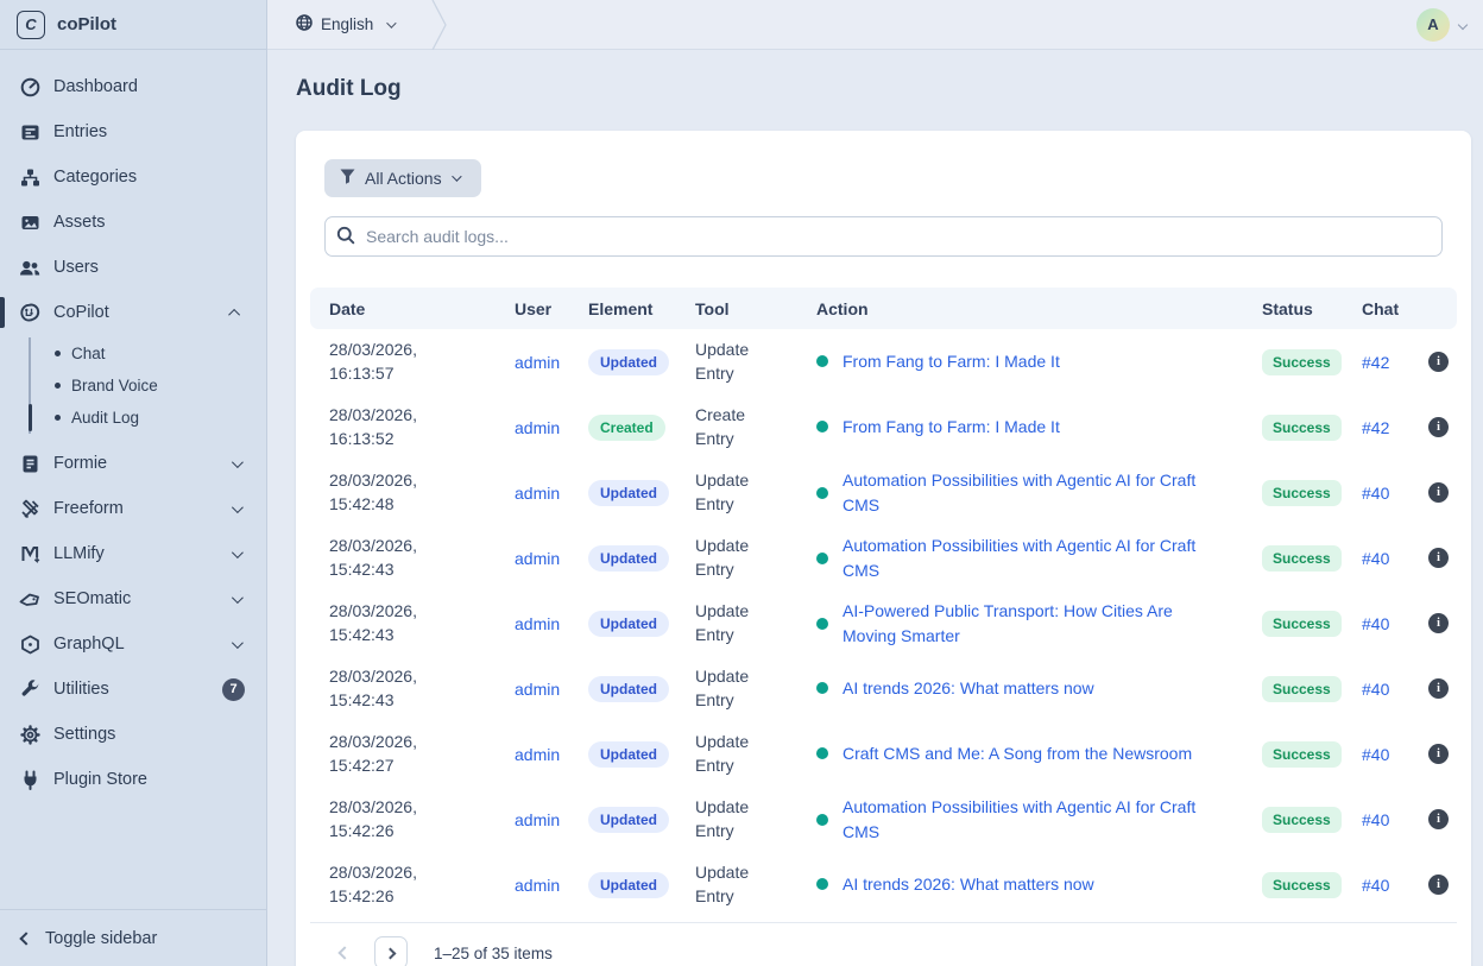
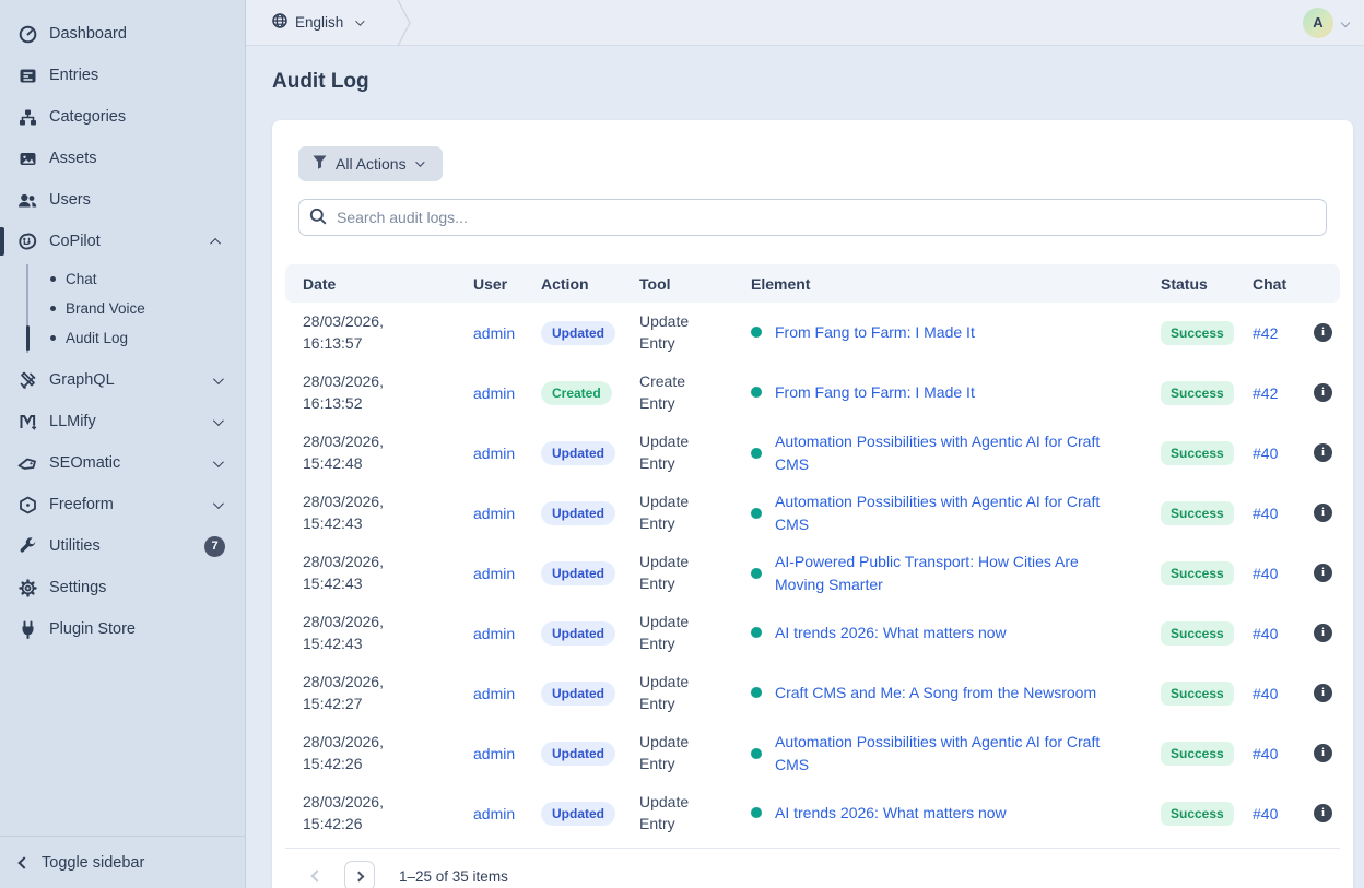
- C
- coPilot
  Dashboard
  Entries
  Categories
  Assets
  Users
  CoPilot
  Chat
  Brand Voice
  Audit Log
- Formie
- Freeform
+ GraphQL
  LLMify
  SEOmatic
- GraphQL
+ Freeform
  Utilities
  7
  Settings
  Plugin Store
  Toggle sidebar
  English
  A
  Audit Log
  All Actions
  Search audit logs...
  Date
  User
- Element
+ Action
  Tool
- Action
+ Element
  Status
  Chat
  28/03/2026, 16:13:57
  admin
  Updated
  Update Entry
  From Fang to Farm: I Made It
  Success
  #42
  i
  28/03/2026, 16:13:52
  admin
  Created
  Create Entry
  From Fang to Farm: I Made It
  Success
  #42
  i
  28/03/2026, 15:42:48
  admin
  Updated
  Update Entry
  Automation Possibilities with Agentic AI for Craft CMS
  Success
  #40
  i
  28/03/2026, 15:42:43
  admin
  Updated
  Update Entry
  Automation Possibilities with Agentic AI for Craft CMS
  Success
  #40
  i
  28/03/2026, 15:42:43
  admin
  Updated
  Update Entry
  AI-Powered Public Transport: How Cities Are Moving Smarter
  Success
  #40
  i
  28/03/2026, 15:42:43
  admin
  Updated
  Update Entry
  AI trends 2026: What matters now
  Success
  #40
  i
  28/03/2026, 15:42:27
  admin
  Updated
  Update Entry
  Craft CMS and Me: A Song from the Newsroom
  Success
  #40
  i
  28/03/2026, 15:42:26
  admin
  Updated
  Update Entry
  Automation Possibilities with Agentic AI for Craft CMS
  Success
  #40
  i
  28/03/2026, 15:42:26
  admin
  Updated
  Update Entry
  AI trends 2026: What matters now
  Success
  #40
  i
  1–25 of 35 items
